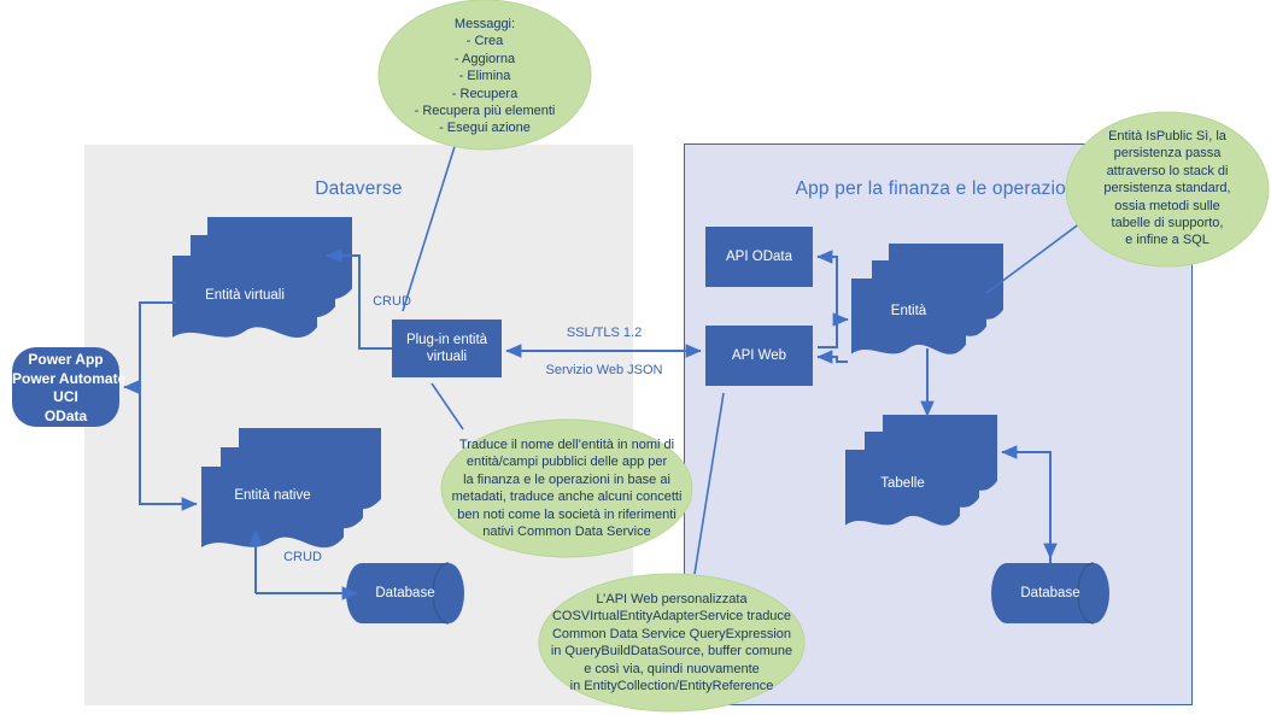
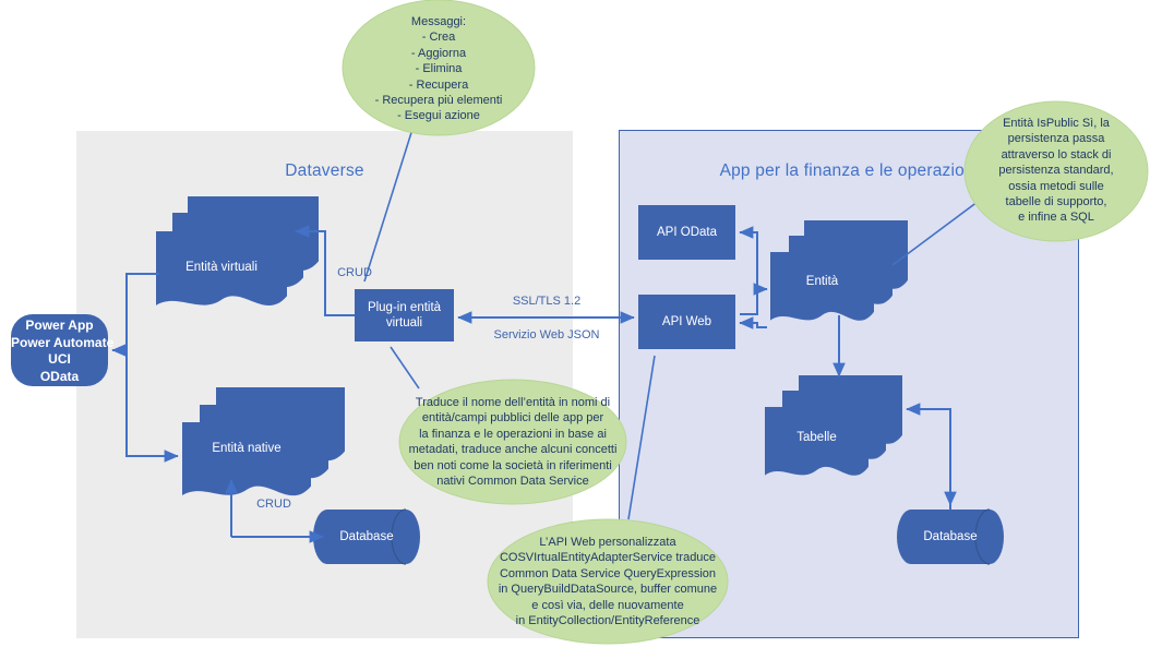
  Dataverse
  App per la finanza e le operazio
  Power App
  Power Automate
  UCI
  OData
  Entità virtuali
  Entità native
  Plug-in entità
  virtuali
  Database
  API OData
  API Web
  Entità
  Tabelle
  Database
  CRUD
  CRUD
  SSL/TLS 1.2
  Servizio Web JSON
  Messaggi:
  - Crea
  - Aggiorna
  - Elimina
  - Recupera
  - Recupera più elementi
  - Esegui azione
  Entità IsPublic Sì, la
  persistenza passa
  attraverso lo stack di
  persistenza standard,
  ossia metodi sulle
  tabelle di supporto,
  e infine a SQL
  Traduce il nome dell’entità in nomi di
  entità/campi pubblici delle app per
  la finanza e le operazioni in base ai
  metadati, traduce anche alcuni concetti
  ben noti come la società in riferimenti
  nativi Common Data Service
  L’API Web personalizzata
  COSVIrtualEntityAdapterService traduce
  Common Data Service QueryExpression
  in QueryBuildDataSource, buffer comune
- e così via, quindi nuovamente
+ e così via, delle nuovamente
  in EntityCollection/EntityReference
